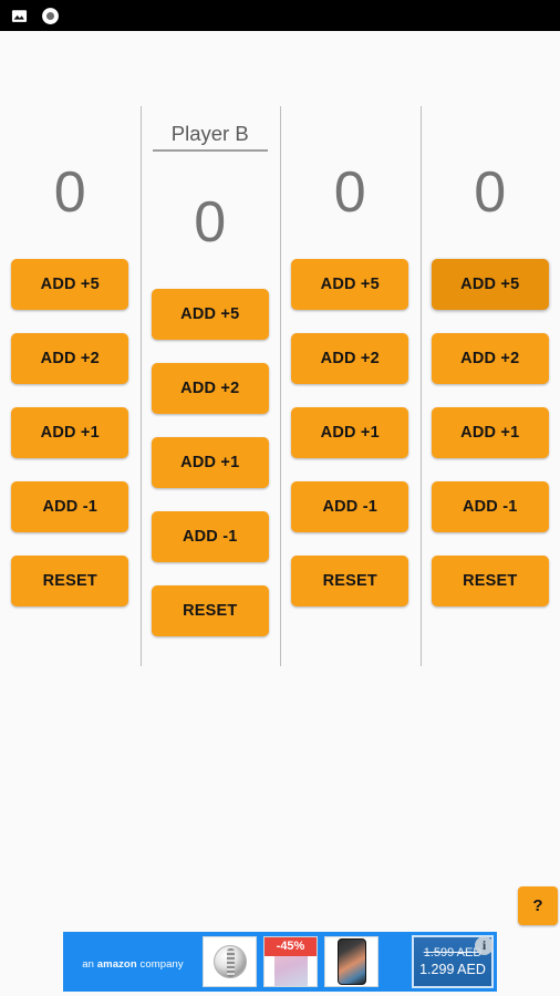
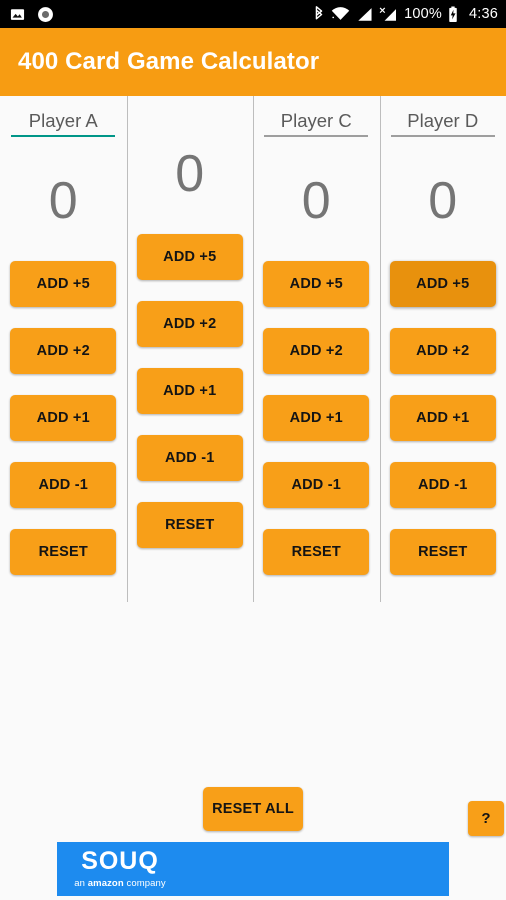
+ 100%
+ 4:36
+ 400 Card Game Calculator
+ Player A
  0
  ADD +5
  ADD +2
  ADD +1
  ADD -1
  RESET
- Player B
  0
  ADD +5
  ADD +2
  ADD +1
  ADD -1
  RESET
+ Player C
  0
  ADD +5
  ADD +2
  ADD +1
  ADD -1
  RESET
+ Player D
  0
  ADD +5
  ADD +2
  ADD +1
  ADD -1
  RESET
+ RESET ALL
  ?
+ SOUQ
  an amazon company
- -45%
- 1.599 AED
- 1.299 AED
- i
